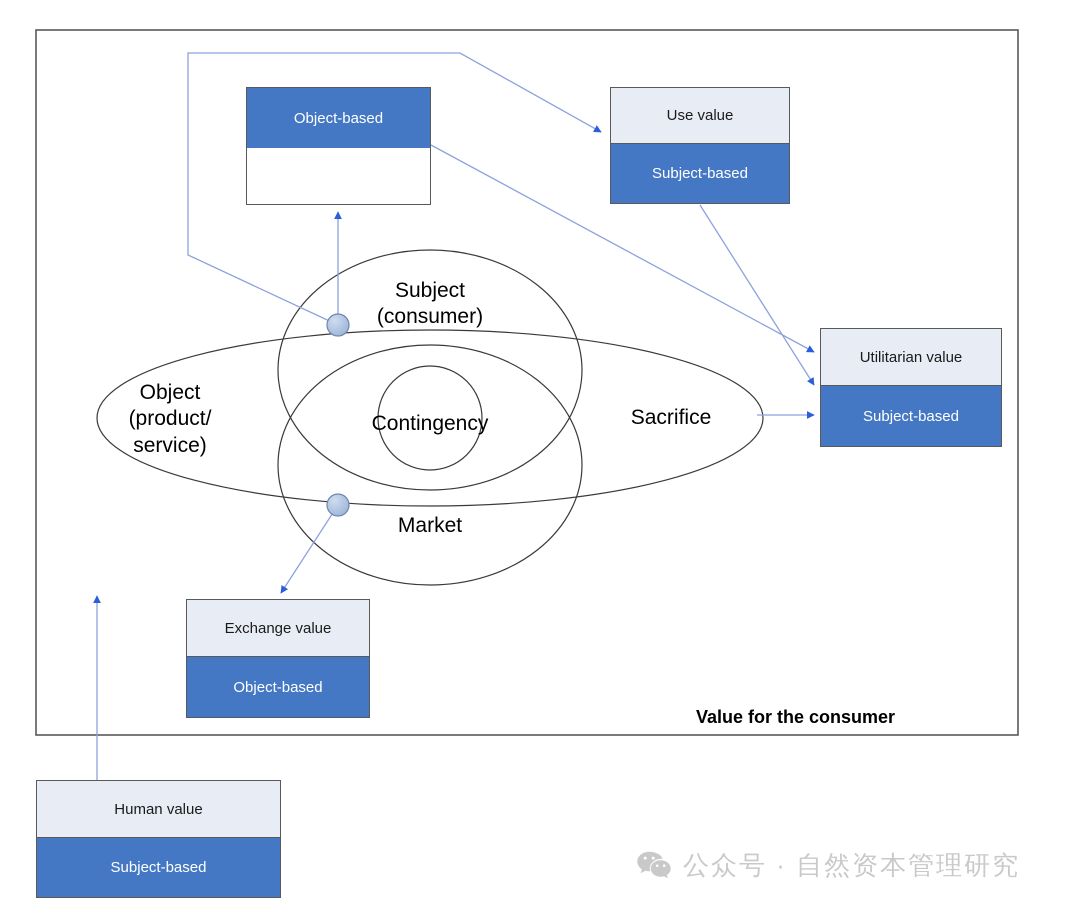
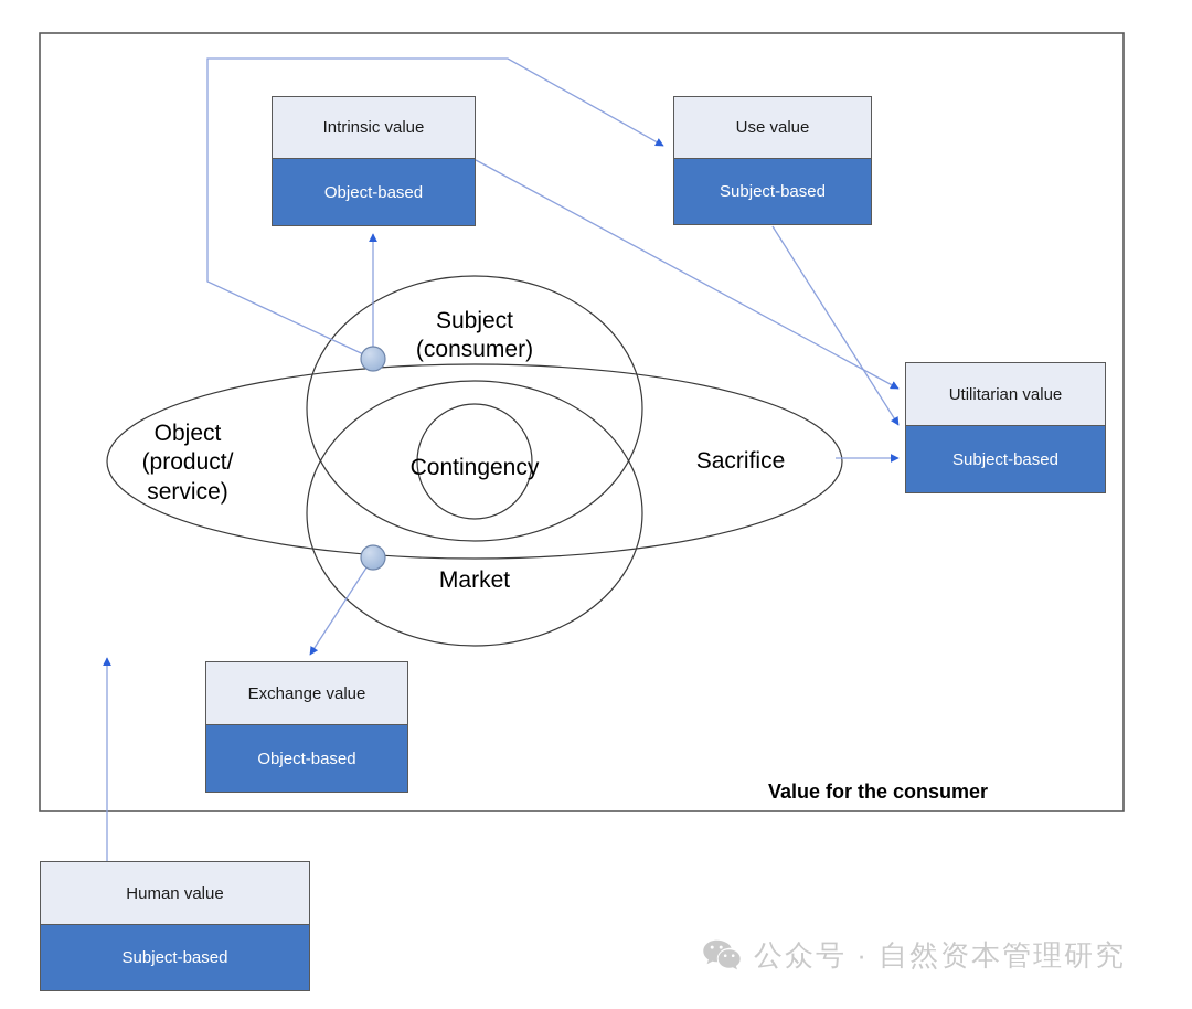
  Object
  (product/
  service)
  Subject
  (consumer)
  Contingency
  Market
  Sacrifice
+ Intrinsic value
  Object-based
  Use value
  Subject-based
  Utilitarian value
  Subject-based
  Exchange value
  Object-based
  Human value
  Subject-based
  Value for the consumer
  公众号 · 自然资本管理研究
